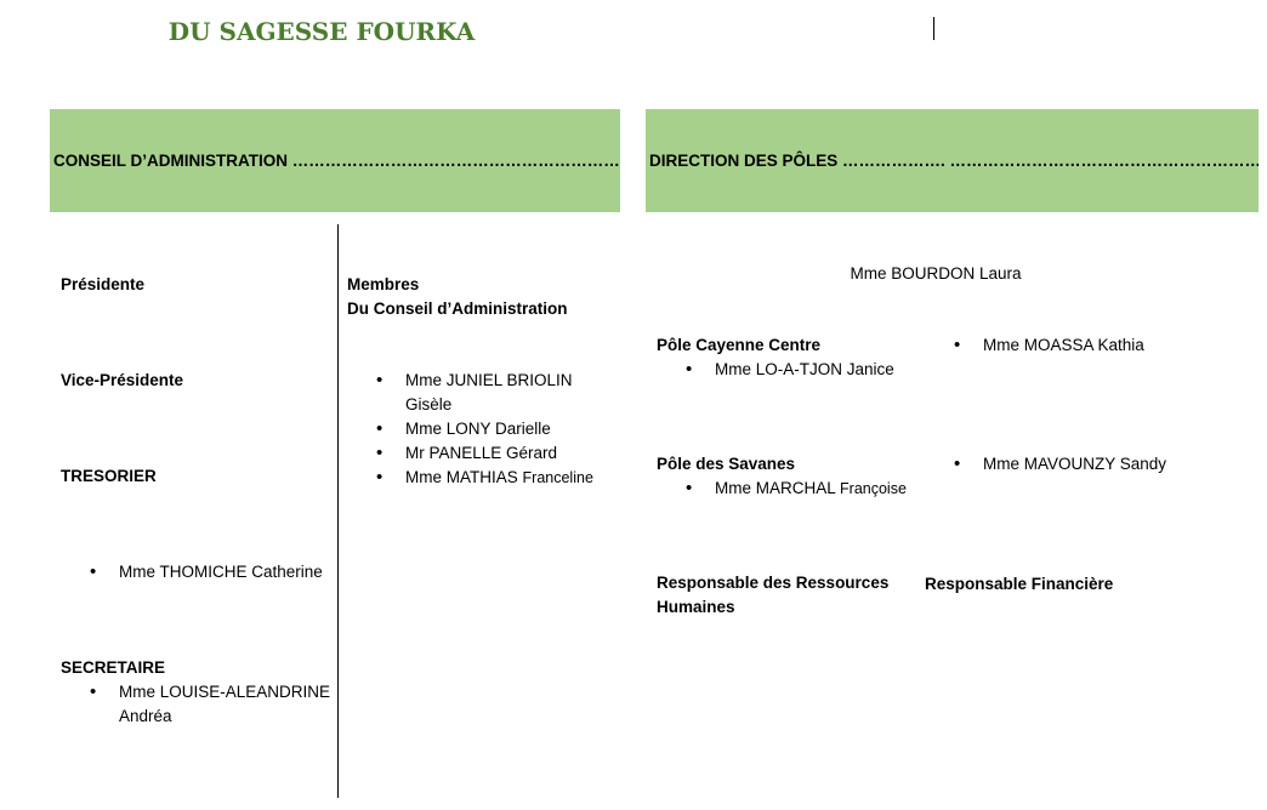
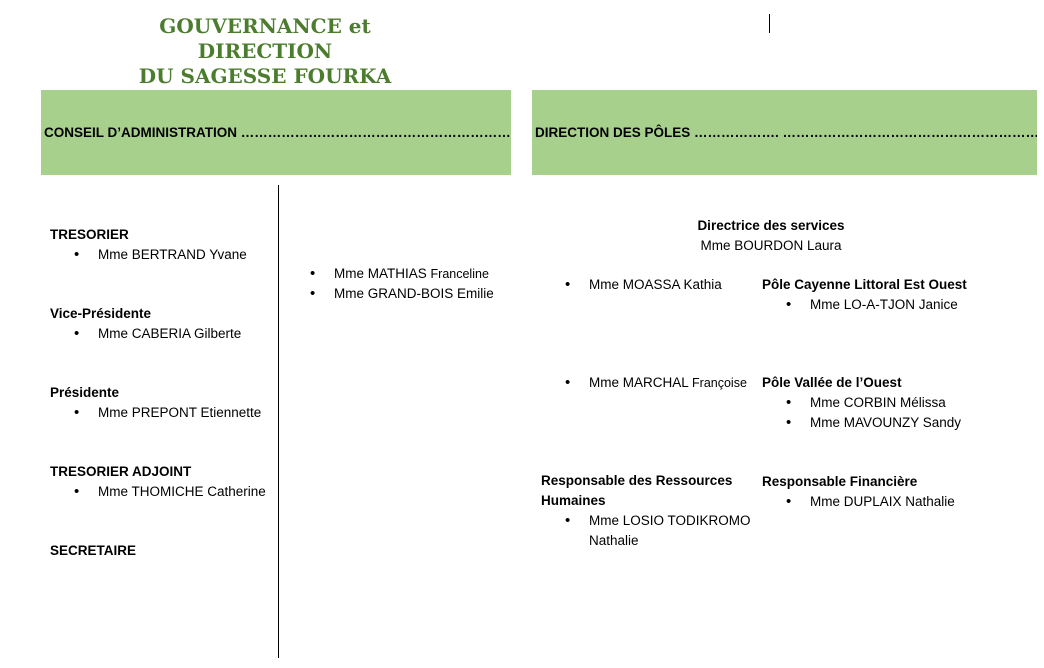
+ GOUVERNANCE et DIRECTION
  DU SAGESSE FOURKA
  CONSEIL D’ADMINISTRATION ……………………………………………………
  DIRECTION DES PÔLES ………………. …………………………………………………
- Présidente
+ TRESORIER
+ Mme BERTRAND Yvane
  Vice-Présidente
+ Mme CABERIA Gilberte
- TRESORIER
+ Présidente
+ Mme PREPONT Etiennette
+ TRESORIER ADJOINT
  Mme THOMICHE Catherine
  SECRETAIRE
- Mme LOUISE-ALEANDRINE Andréa
- Membres
- Du Conseil d’Administration
- Mme JUNIEL BRIOLIN
- Gisèle
- Mme LONY Darielle
- Mr PANELLE Gérard
  Mme MATHIAS Franceline
+ Mme GRAND-BOIS Emilie
+ Directrice des services
  Mme BOURDON Laura
- Pôle Cayenne Centre
- Mme LO-A-TJON Janice
+ Mme MOASSA Kathia
+ Pôle Cayenne Littoral Est Ouest
- Mme MOASSA Kathia
+ Mme LO-A-TJON Janice
- Pôle des Savanes
  Mme MARCHAL Françoise
+ Pôle Vallée de l’Ouest
+ Mme CORBIN Mélissa
  Mme MAVOUNZY Sandy
  Responsable des Ressources Humaines
+ Mme LOSIO TODIKROMO Nathalie
  Responsable Financière
+ Mme DUPLAIX Nathalie
